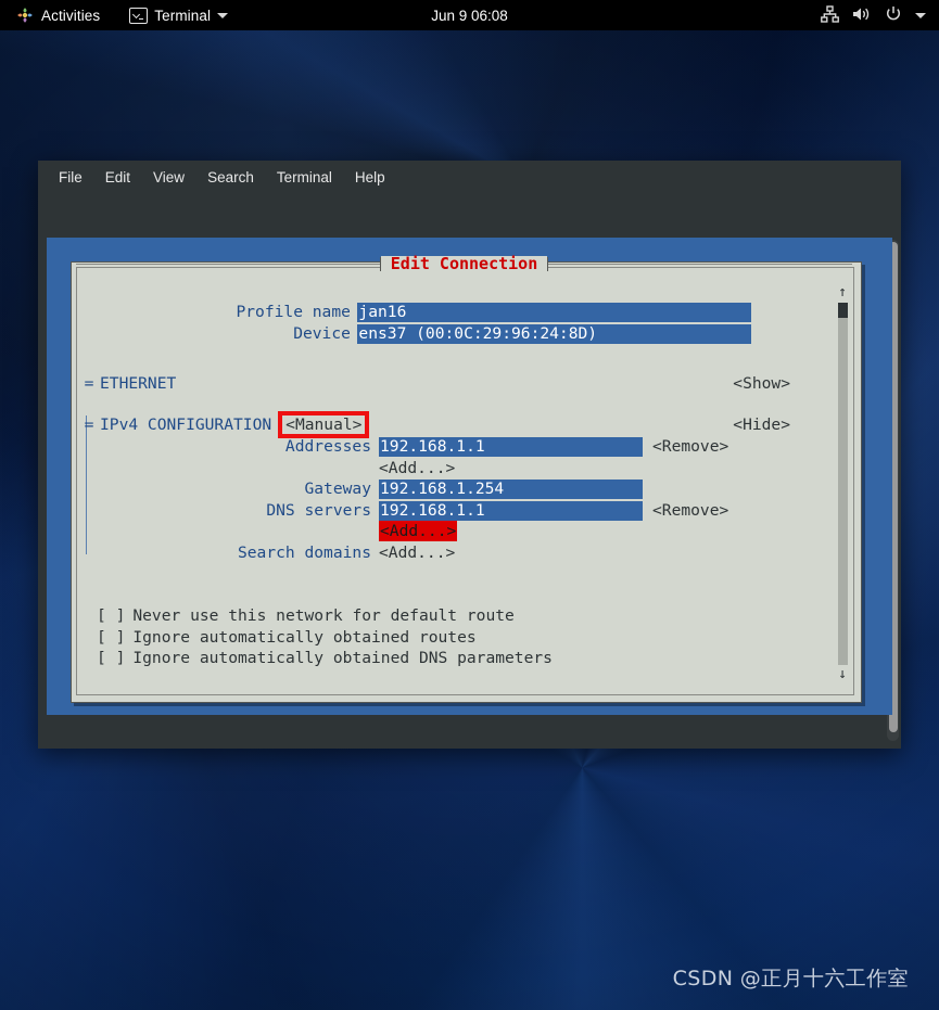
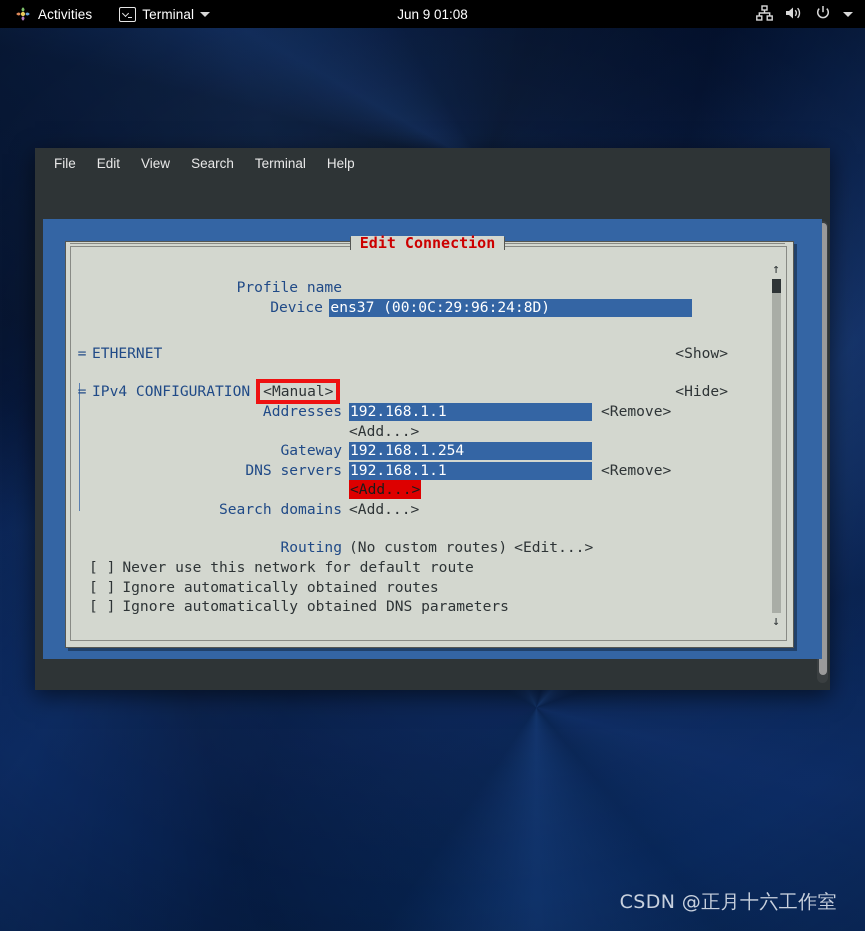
- Jun 9 06:08
+ Jun 9 01:08
  Activities
  Terminal
  File
  Edit
  View
  Search
  Terminal
  Help
  Edit Connection
  ↑
  ↓
  Profile name
- jan16
  Device
  ens37 (00:0C:29:96:24:8D)
  =
  ETHERNET
  <Show>
  =
  IPv4 CONFIGURATION
  <Manual>
  <Hide>
  Addresses
  192.168.1.1
  <Remove>
  <Add...>
  Gateway
  192.168.1.254
  DNS servers
  192.168.1.1
  <Remove>
  <Add...>
  Search domains
  <Add...>
+ Routing
+ (No custom routes)
+ <Edit...>
  [ ]
  Never use this network for default route
  [ ]
  Ignore automatically obtained routes
  [ ]
  Ignore automatically obtained DNS parameters
  CSDN @正月十六工作室
